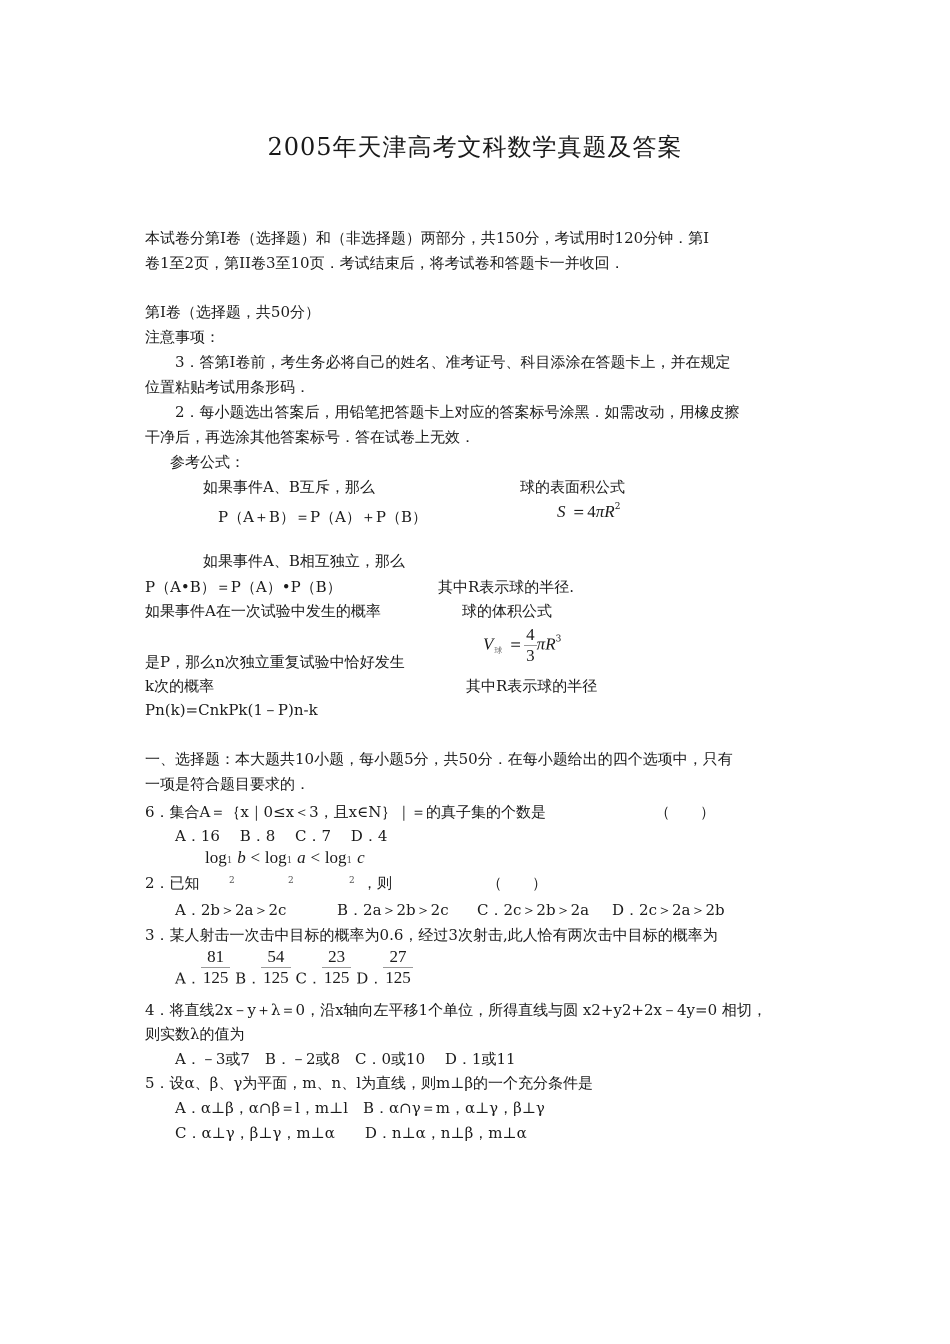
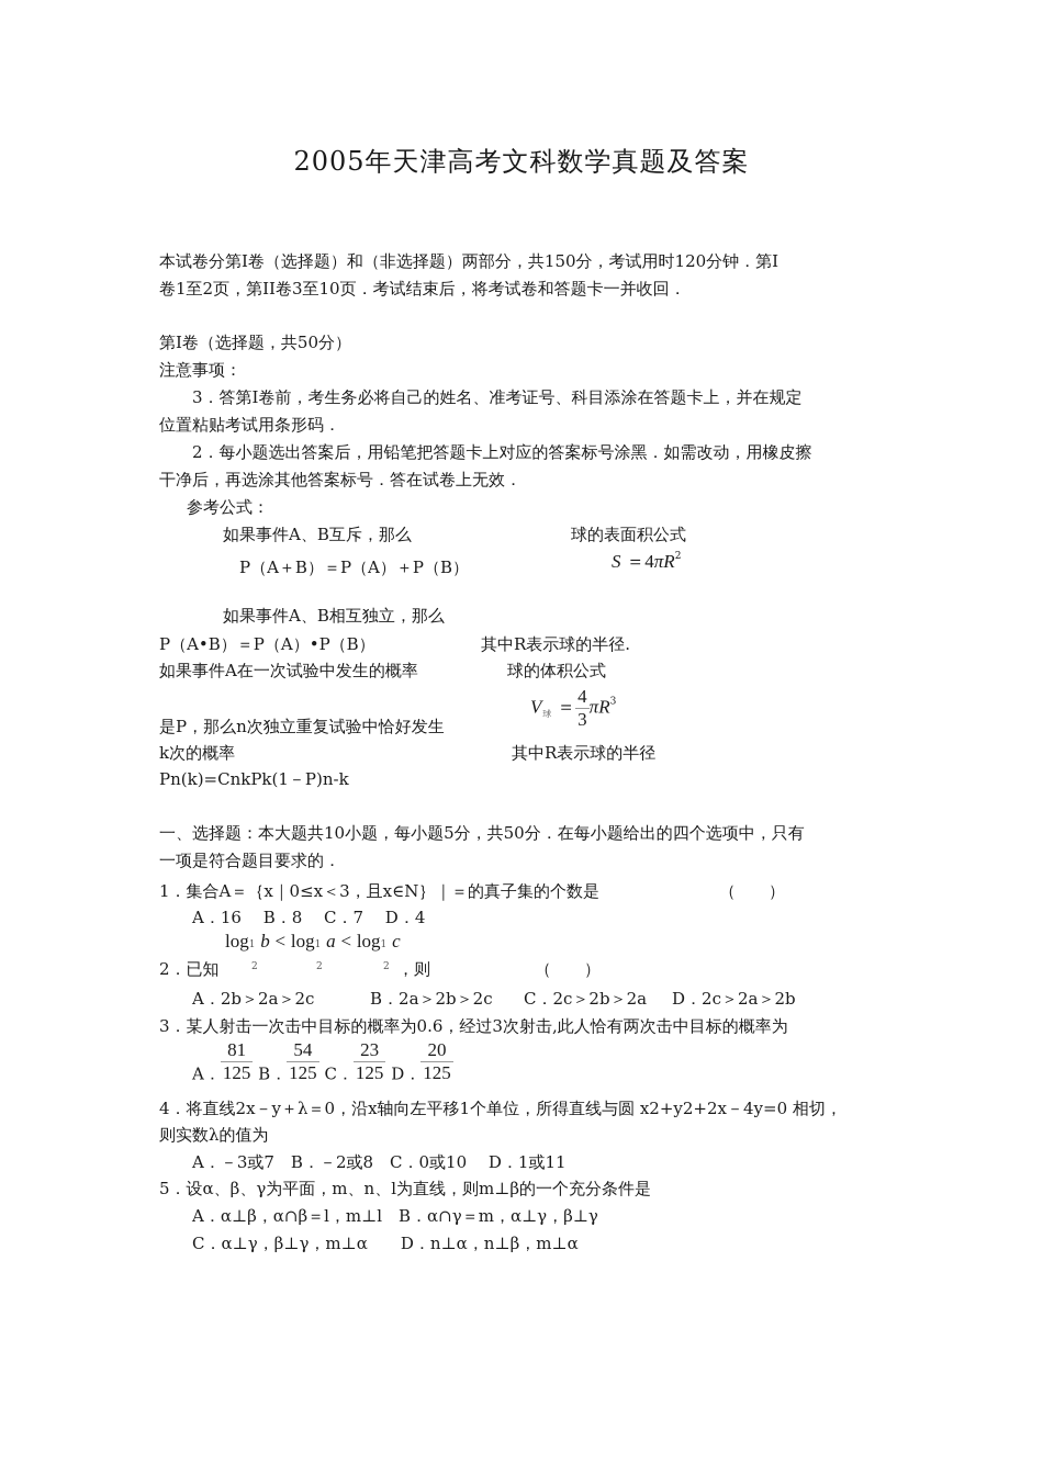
  2005年天津高考文科数学真题及答案
  本试卷分第Ⅰ卷（选择题）和（非选择题）两部分，共150分，考试用时120分钟．第Ⅰ
  卷1至2页，第II卷3至10页．考试结束后，将考试卷和答题卡一并收回．
  第Ⅰ卷（选择题，共50分）
  注意事项：
  3．答第Ⅰ卷前，考生务必将自己的姓名、准考证号、科目添涂在答题卡上，并在规定
  位置粘贴考试用条形码．
  2．每小题选出答案后，用铅笔把答题卡上对应的答案标号涂黑．如需改动，用橡皮擦
  干净后，再选涂其他答案标号．答在试卷上无效．
  参考公式：
  如果事件A、B互斥，那么
  P（A＋B）＝P（A）＋P（B）
  球的表面积公式
  S ＝4πR2
  如果事件A、B相互独立，那么
  P（A•B）＝P（A）•P（B）
  其中R表示球的半径.
  如果事件A在一次试验中发生的概率
  球的体积公式
  V球 ＝
  4
  3
  πR3
  是P，那么n次独立重复试验中恰好发生
  k次的概率
  其中R表示球的半径
  Pn(k)=CnkPk(1－P)n-k
  一、选择题：本大题共10小题，每小题5分，共50分．在每小题给出的四个选项中，只有
  一项是符合题目要求的．
- 6．集合A＝｛x｜0≤x＜3，且x∈N｝｜＝的真子集的个数是
+ 1．集合A＝｛x｜0≤x＜3，且x∈N｝｜＝的真子集的个数是
  （ ）
  A．16 B．8 C．7 D．4
  log1 b < log1 a < log1 c
  2．已知
  2
  2
  2
  ，则
  （ ）
  A．2b＞2a＞2c
  B．2a＞2b＞2c
  C．2c＞2b＞2a
  D．2c＞2a＞2b
  3．某人射击一次击中目标的概率为0.6，经过3次射击,此人恰有两次击中目标的概率为
  A．
  81
  125
  B．
  54
  125
  C．
  23
  125
  D．
- 27
+ 20
  125
  4．将直线2x－y＋λ＝0，沿x轴向左平移1个单位，所得直线与圆 x2+y2+2x－4y=0 相切，
  则实数λ的值为
  A．－3或7 B．－2或8 C．0或10 D．1或11
  5．设α、β、γ为平面，m、n、l为直线，则m⊥β的一个充分条件是
  A．α⊥β，α∩β＝l，m⊥l B．α∩γ＝m，α⊥γ，β⊥γ
  C．α⊥γ，β⊥γ，m⊥α D．n⊥α，n⊥β，m⊥α
